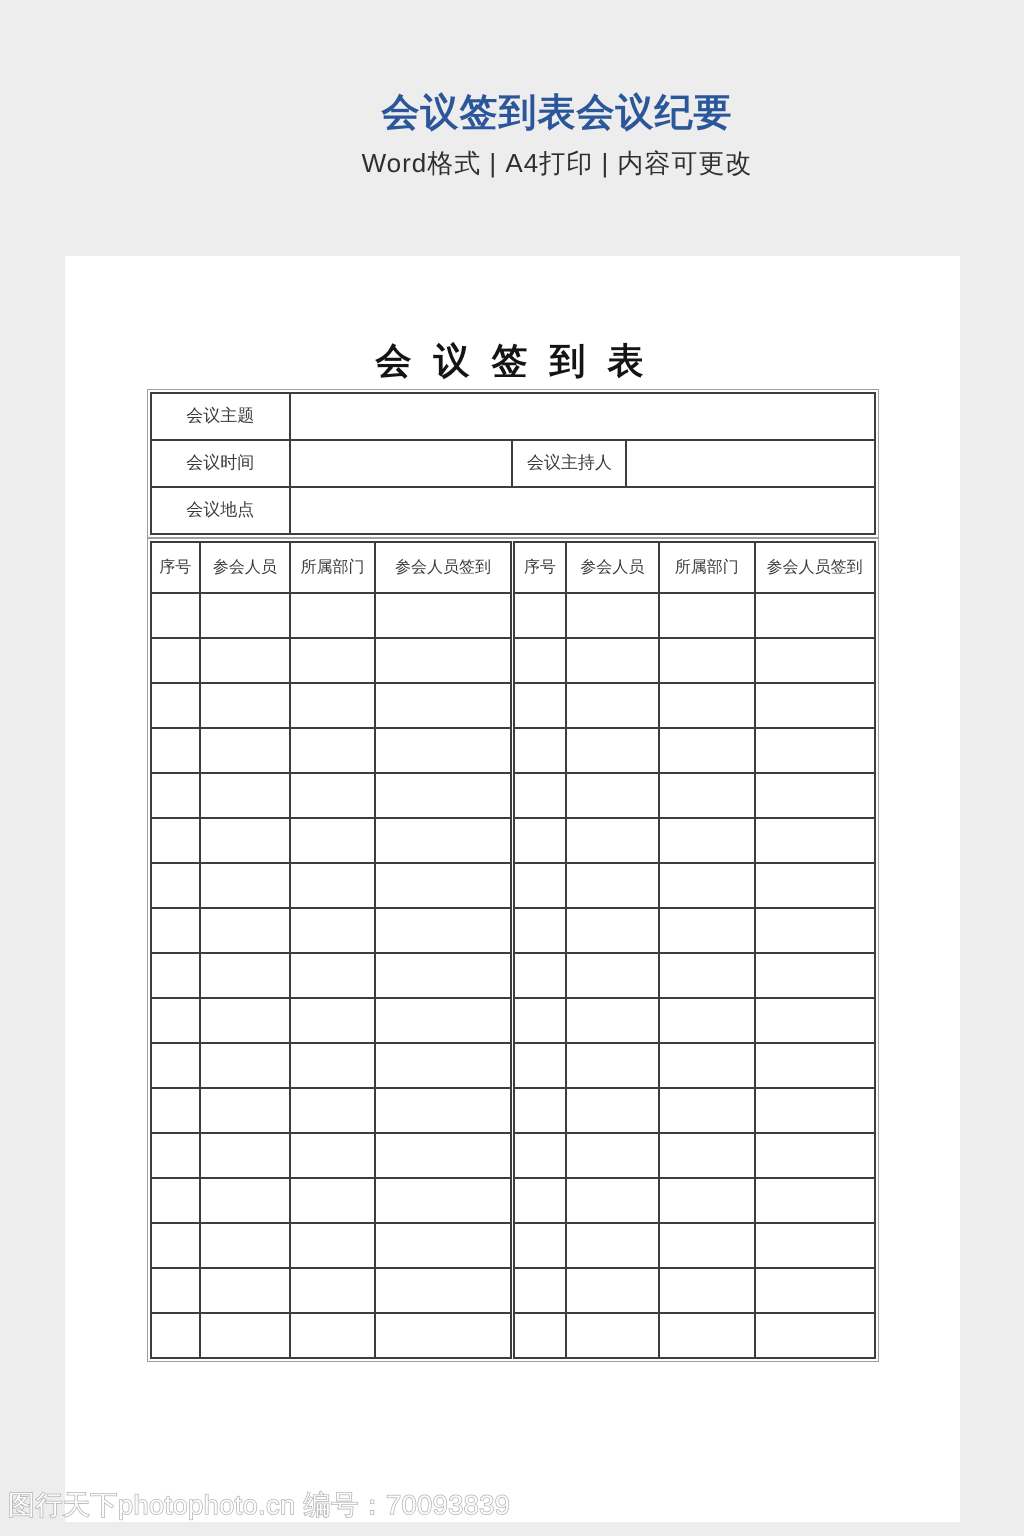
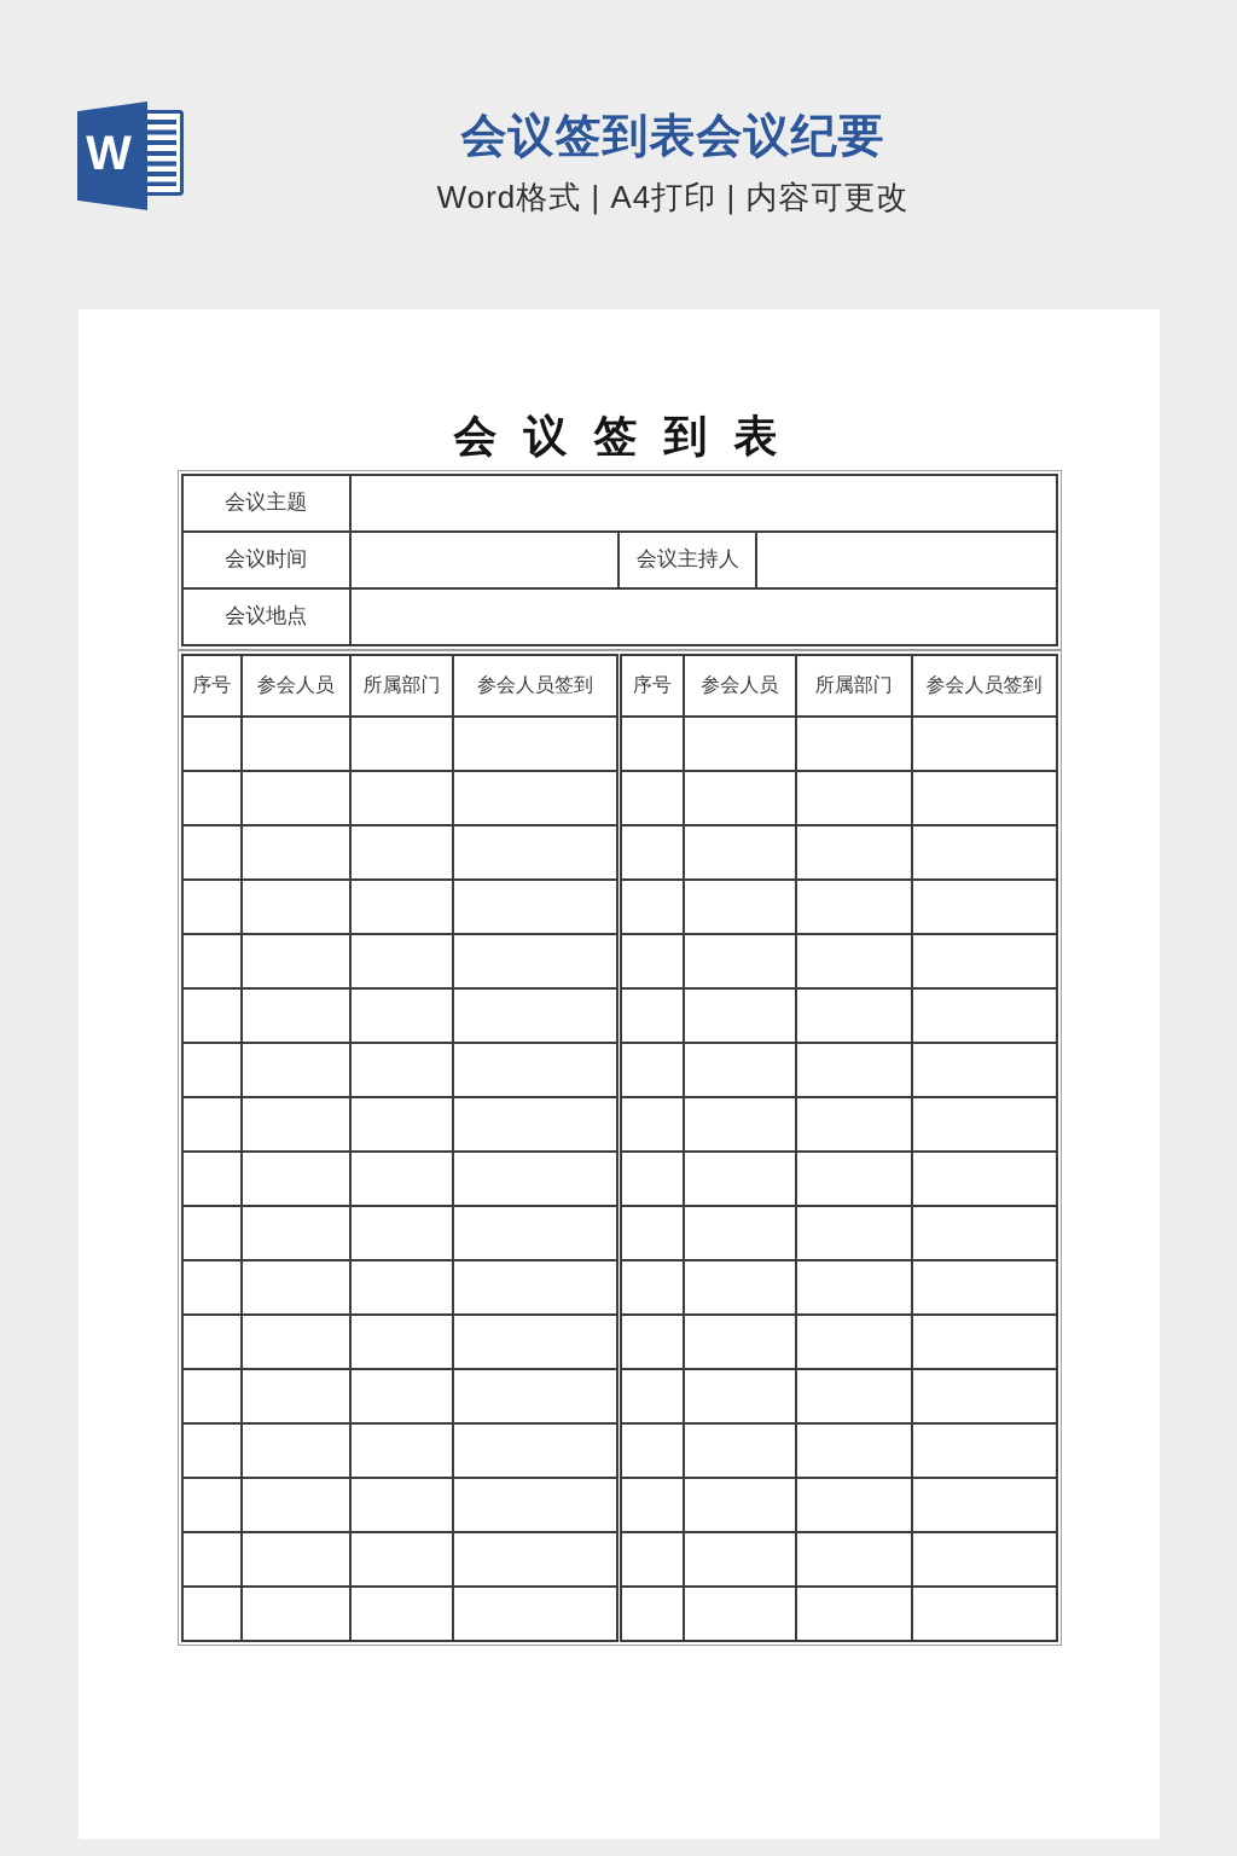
+ W
  会议签到表会议纪要
  Word格式 | A4打印 | 内容可更改
  会 议 签 到 表
  会议主题
  会议时间		会议主持人
  会议地点
  序号	参会人员	所属部门	参会人员签到	序号	参会人员	所属部门	参会人员签到
- 图行天下photophoto.cn 编号：70093839
